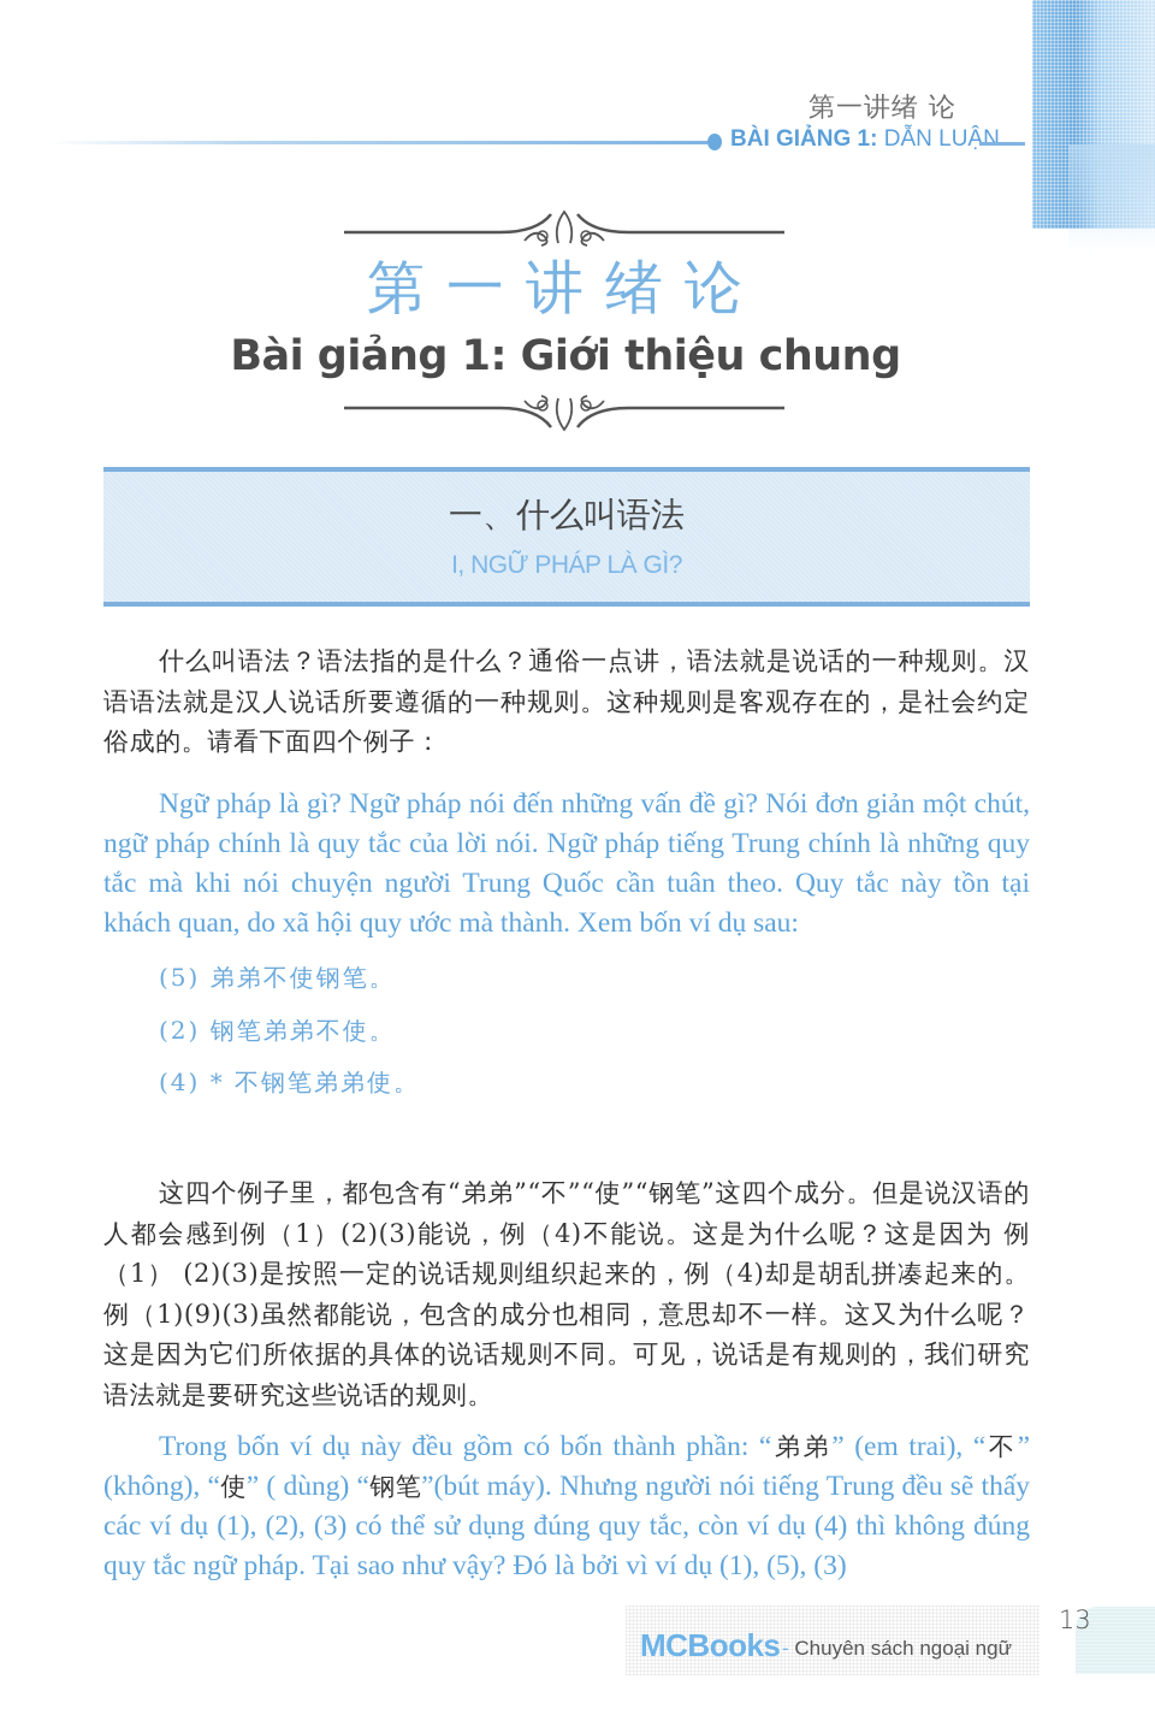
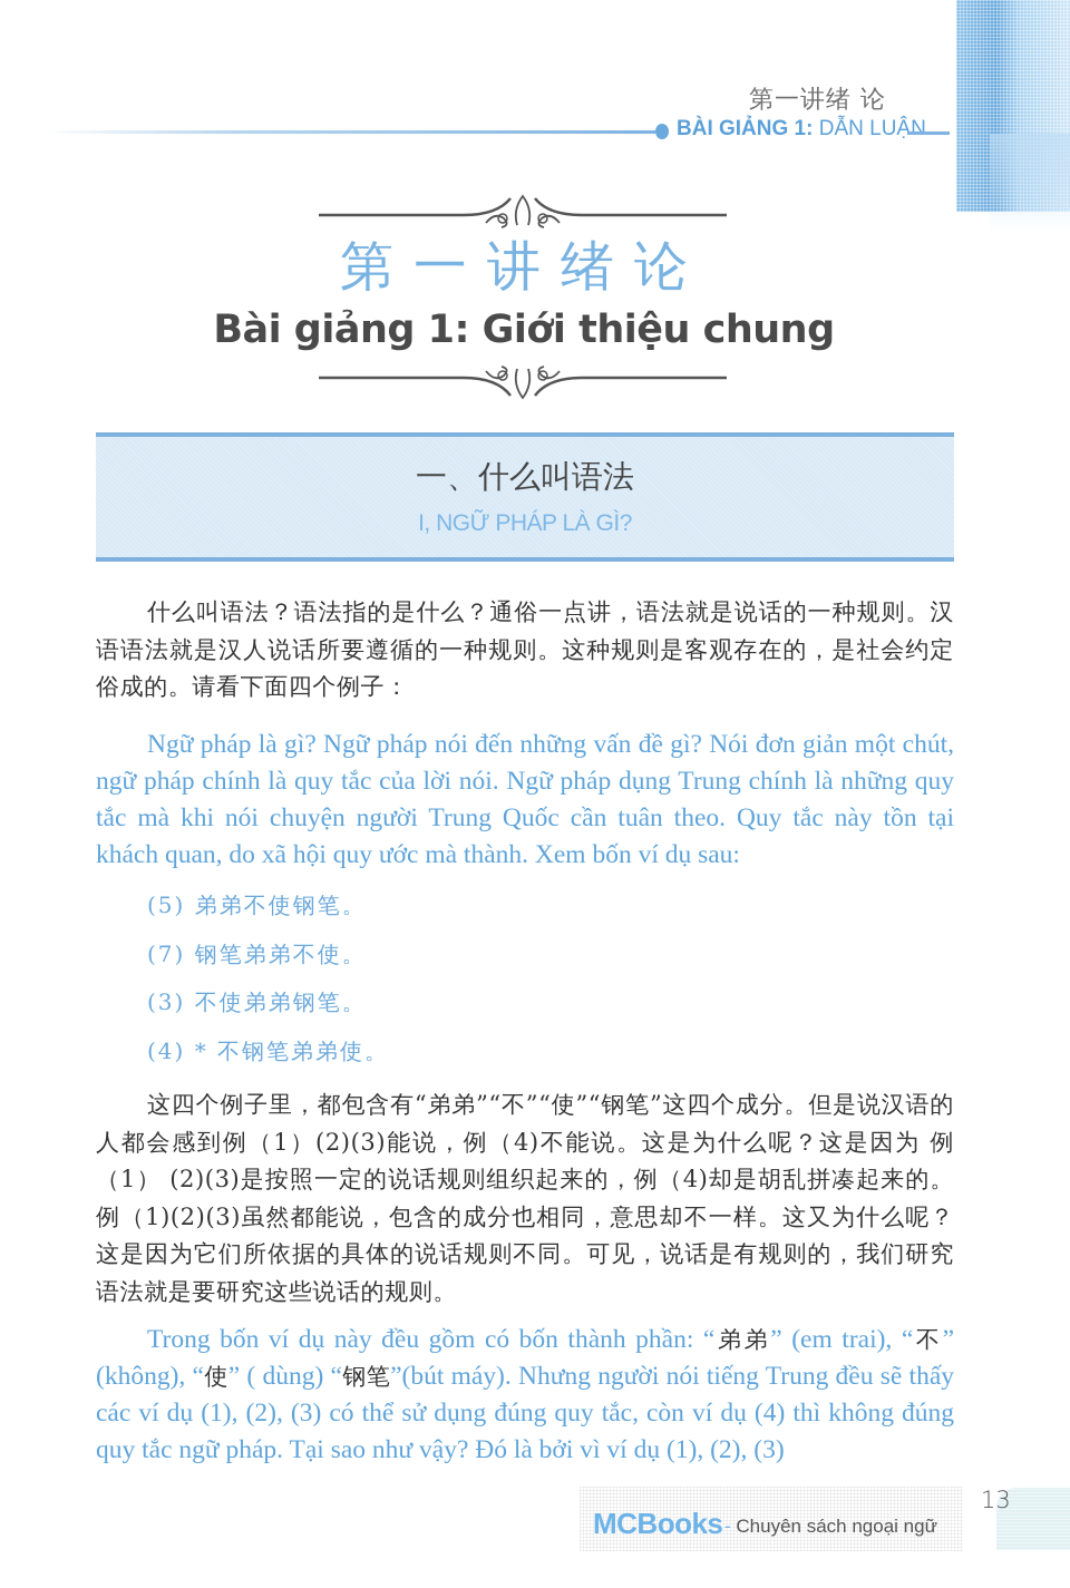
  第一讲绪 论
  BÀI GIẢNG 1: DẪN LUẬN
  第一讲绪论
  Bài giảng 1: Giới thiệu chung
  一、什么叫语法
  I, NGỮ PHÁP LÀ GÌ?
  什么叫语法？语法指的是什么？通俗一点讲，语法就是说话的一种规则。汉语语法就是汉人说话所要遵循的一种规则。这种规则是客观存在的，是社会约定俗成的。请看下面四个例子：
- Ngữ pháp là gì? Ngữ pháp nói đến những vấn đề gì? Nói đơn giản một chút, ngữ pháp chính là quy tắc của lời nói. Ngữ pháp tiếng Trung chính là những quy tắc mà khi nói chuyện người Trung Quốc cần tuân theo. Quy tắc này tồn tại khách quan, do xã hội quy ước mà thành. Xem bốn ví dụ sau:
+ Ngữ pháp là gì? Ngữ pháp nói đến những vấn đề gì? Nói đơn giản một chút, ngữ pháp chính là quy tắc của lời nói. Ngữ pháp dụng Trung chính là những quy tắc mà khi nói chuyện người Trung Quốc cần tuân theo. Quy tắc này tồn tại khách quan, do xã hội quy ước mà thành. Xem bốn ví dụ sau:
  (5) 弟弟不使钢笔。
- (2) 钢笔弟弟不使。
+ (7) 钢笔弟弟不使。
+ (3) 不使弟弟钢笔。
  (4) * 不钢笔弟弟使。
- 这四个例子里，都包含有“弟弟”“不”“使”“钢笔”这四个成分。但是说汉语的人都会感到例（1）(2)(3)能说，例（4)不能说。这是为什么呢？这是因为 例（1） (2)(3)是按照一定的说话规则组织起来的，例（4)却是胡乱拼凑起来的。例（1)(9)(3)虽然都能说，包含的成分也相同，意思却不一样。这又为什么呢？这是因为它们所依据的具体的说话规则不同。可见，说话是有规则的，我们研究语法就是要研究这些说话的规则。
+ 这四个例子里，都包含有“弟弟”“不”“使”“钢笔”这四个成分。但是说汉语的人都会感到例（1）(2)(3)能说，例（4)不能说。这是为什么呢？这是因为 例（1） (2)(3)是按照一定的说话规则组织起来的，例（4)却是胡乱拼凑起来的。例（1)(2)(3)虽然都能说，包含的成分也相同，意思却不一样。这又为什么呢？这是因为它们所依据的具体的说话规则不同。可见，说话是有规则的，我们研究语法就是要研究这些说话的规则。
- Trong bốn ví dụ này đều gồm có bốn thành phần: “弟弟” (em trai), “不” (không), “使” ( dùng) “钢笔”(bút máy). Nhưng người nói tiếng Trung đều sẽ thấy các ví dụ (1), (2), (3) có thể sử dụng đúng quy tắc, còn ví dụ (4) thì không đúng quy tắc ngữ pháp. Tại sao như vậy? Đó là bởi vì ví dụ (1), (5), (3)
+ Trong bốn ví dụ này đều gồm có bốn thành phần: “弟弟” (em trai), “不” (không), “使” ( dùng) “钢笔”(bút máy). Nhưng người nói tiếng Trung đều sẽ thấy các ví dụ (1), (2), (3) có thể sử dụng đúng quy tắc, còn ví dụ (4) thì không đúng quy tắc ngữ pháp. Tại sao như vậy? Đó là bởi vì ví dụ (1), (2), (3)
  MCBooks
  - Chuyên sách ngoại ngữ
  13
